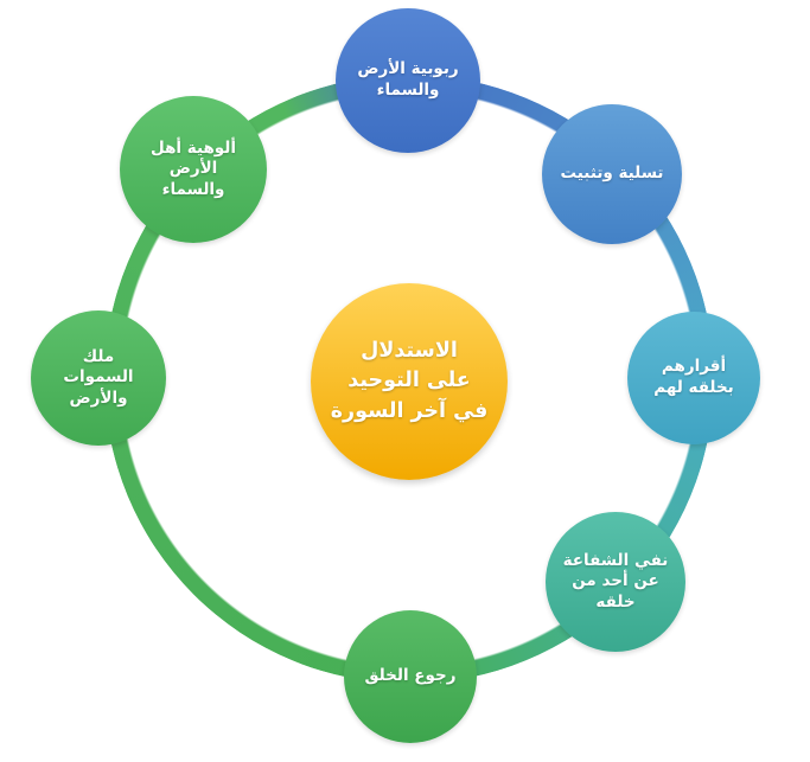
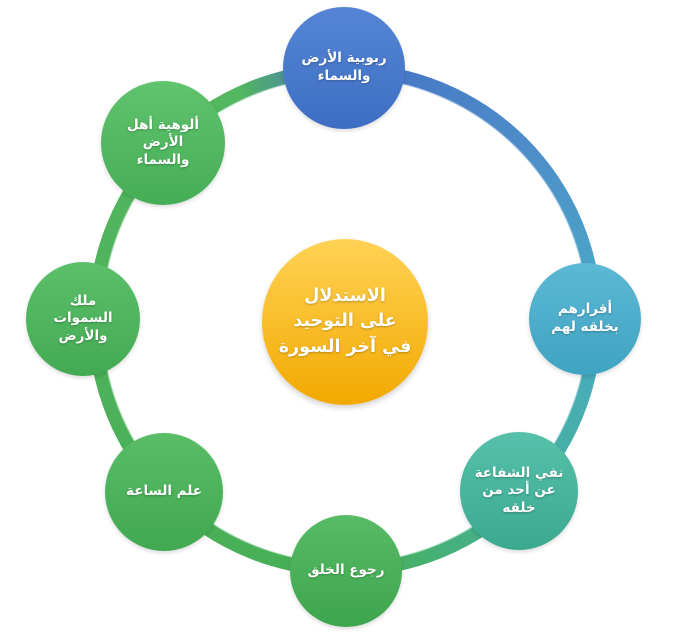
  ربوبية الأرض
  والسماء
- تسلية وتثبيت
  أقرارهم
  بخلقه لهم
  نفي الشفاعة
  عن أحد من
  خلقه
  رجوع الخلق
+ علم الساعة
  ملك
  السموات
  والأرض
  ألوهية أهل
  الأرض
  والسماء
  الاستدلال
  على التوحيد
  في آخر السورة
